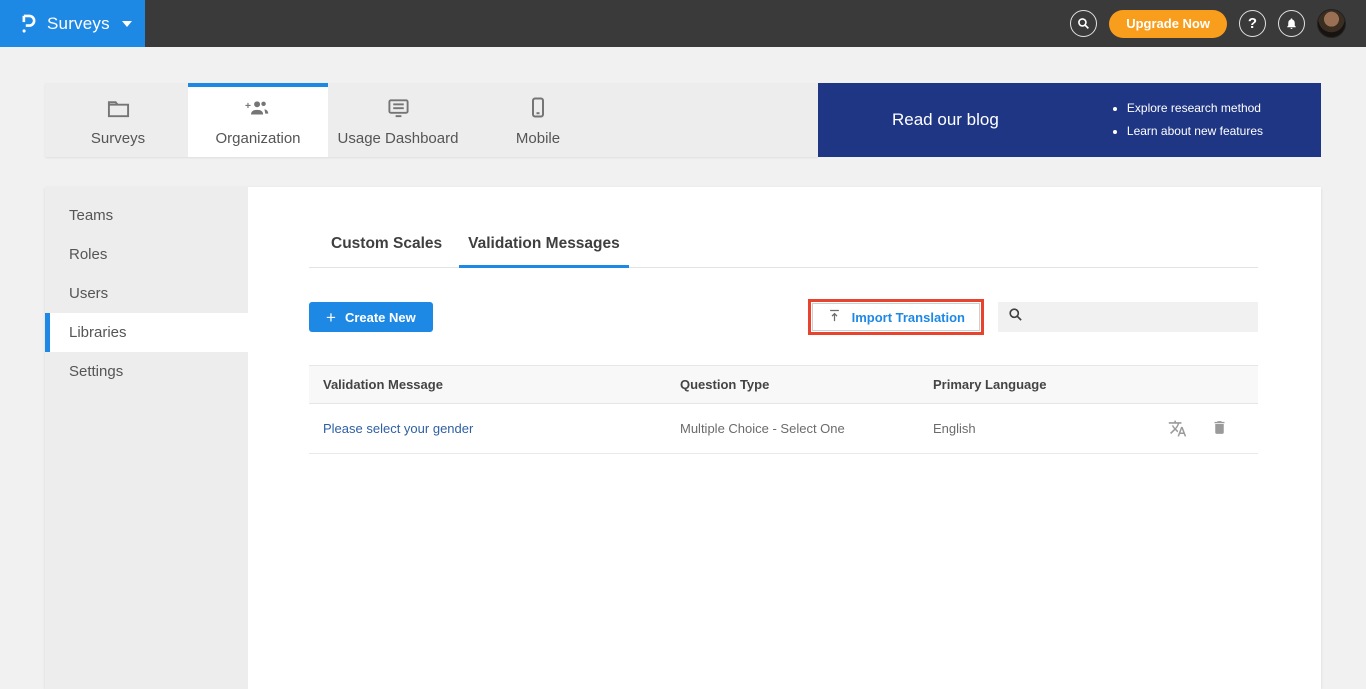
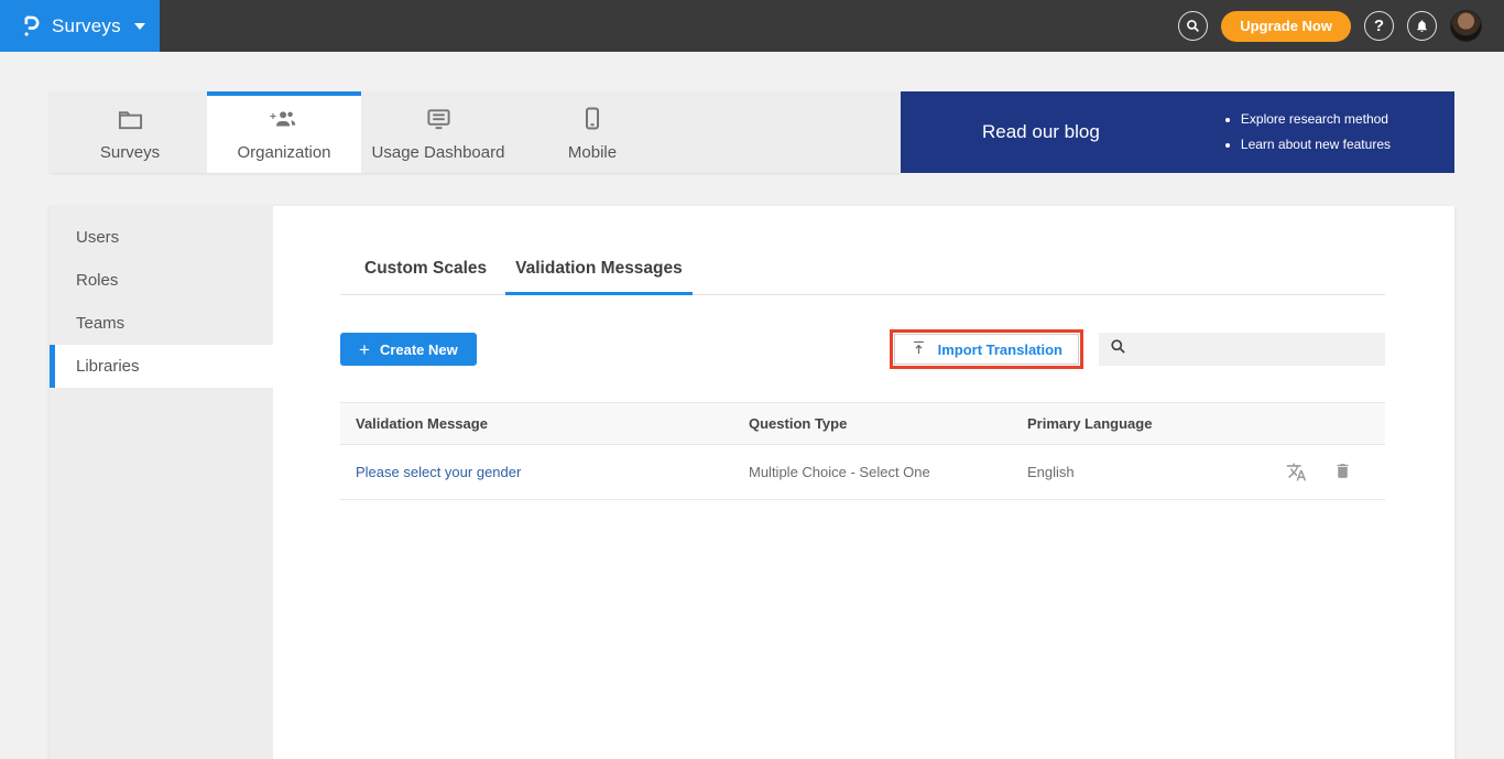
  Surveys
  Upgrade Now
  ?
  Surveys
  +
  Organization
  Usage Dashboard
  Mobile
  Read our blog
  Explore research method
  Learn about new features
- Teams
+ Users
  Roles
- Users
+ Teams
  Libraries
- Settings
  Custom Scales
  Validation Messages
  +
  Create New
  Import Translation
  Validation Message	Question Type	Primary Language
  Please select your gender	Multiple Choice - Select One	English
